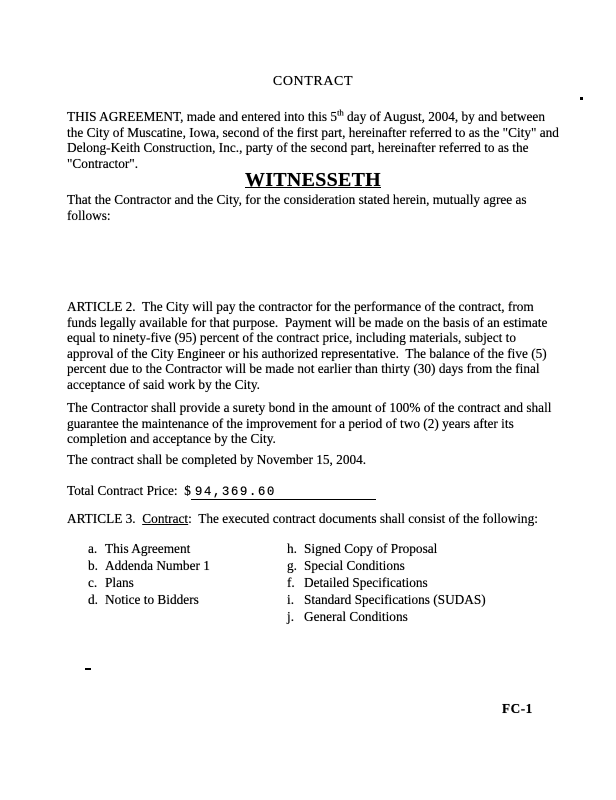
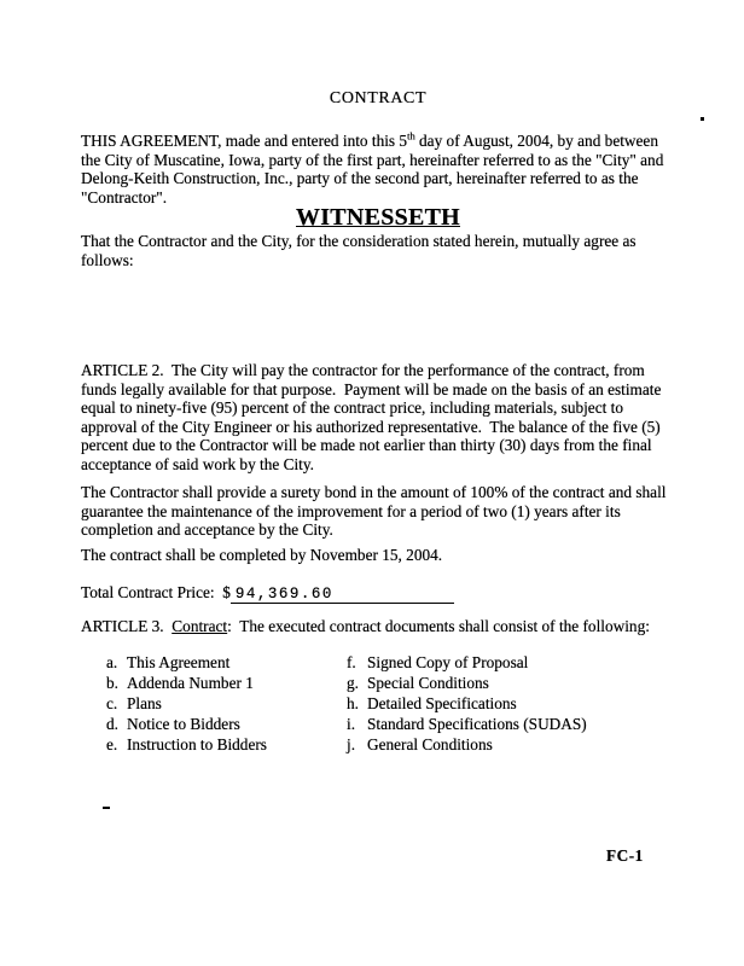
  CONTRACT
- THIS AGREEMENT, made and entered into this 5th day of August, 2004, by and between the City of Muscatine, Iowa, second of the first part, hereinafter referred to as the "City" and Delong-Keith Construction, Inc., party of the second part, hereinafter referred to as the "Contractor".
+ THIS AGREEMENT, made and entered into this 5th day of August, 2004, by and between the City of Muscatine, Iowa, party of the first part, hereinafter referred to as the "City" and Delong-Keith Construction, Inc., party of the second part, hereinafter referred to as the "Contractor".
  WITNESSETH
  That the Contractor and the City, for the consideration stated herein, mutually agree as follows:
  ARTICLE 2. The City will pay the contractor for the performance of the contract, from funds legally available for that purpose. Payment will be made on the basis of an estimate equal to ninety-five (95) percent of the contract price, including materials, subject to approval of the City Engineer or his authorized representative. The balance of the five (5) percent due to the Contractor will be made not earlier than thirty (30) days from the final acceptance of said work by the City.
- The Contractor shall provide a surety bond in the amount of 100% of the contract and shall guarantee the maintenance of the improvement for a period of two (2) years after its completion and acceptance by the City.
+ The Contractor shall provide a surety bond in the amount of 100% of the contract and shall guarantee the maintenance of the improvement for a period of two (1) years after its completion and acceptance by the City.
  The contract shall be completed by November 15, 2004.
  Total Contract Price: $ 94,369.60
  ARTICLE 3. Contract: The executed contract documents shall consist of the following:
  a. This Agreement
  b. Addenda Number 1
  c. Plans
  d. Notice to Bidders
+ e. Instruction to Bidders
- h. Signed Copy of Proposal
+ f. Signed Copy of Proposal
  g. Special Conditions
- f. Detailed Specifications
+ h. Detailed Specifications
  i. Standard Specifications (SUDAS)
  j. General Conditions
  FC-1
